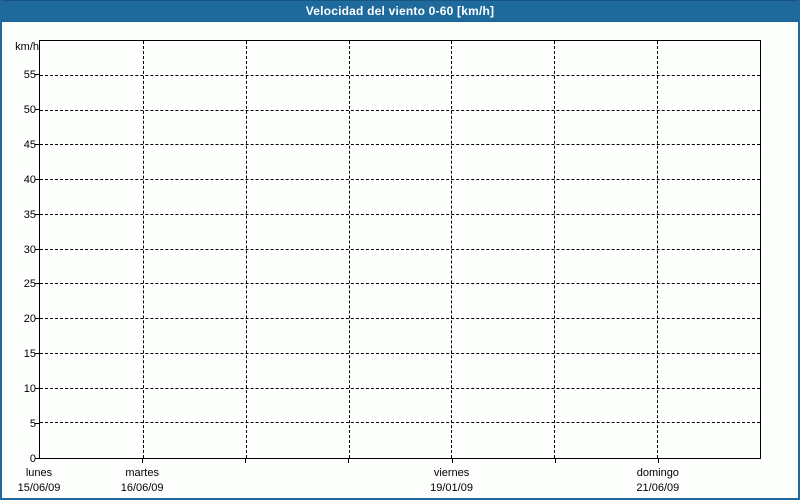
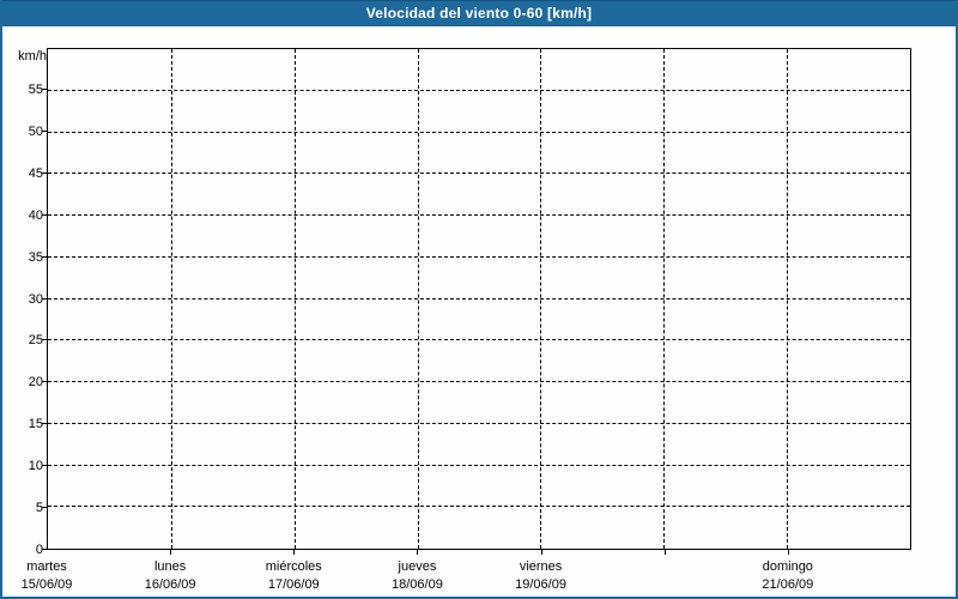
  Velocidad del viento 0-60 [km/h]
  km/h
  0
  5
  10
  15
  20
  25
  30
  35
  40
  45
  50
  55
- lunes
+ martes
  15/06/09
- martes
+ lunes
  16/06/09
+ miércoles
+ 17/06/09
+ jueves
+ 18/06/09
  viernes
- 19/01/09
+ 19/06/09
  domingo
  21/06/09
